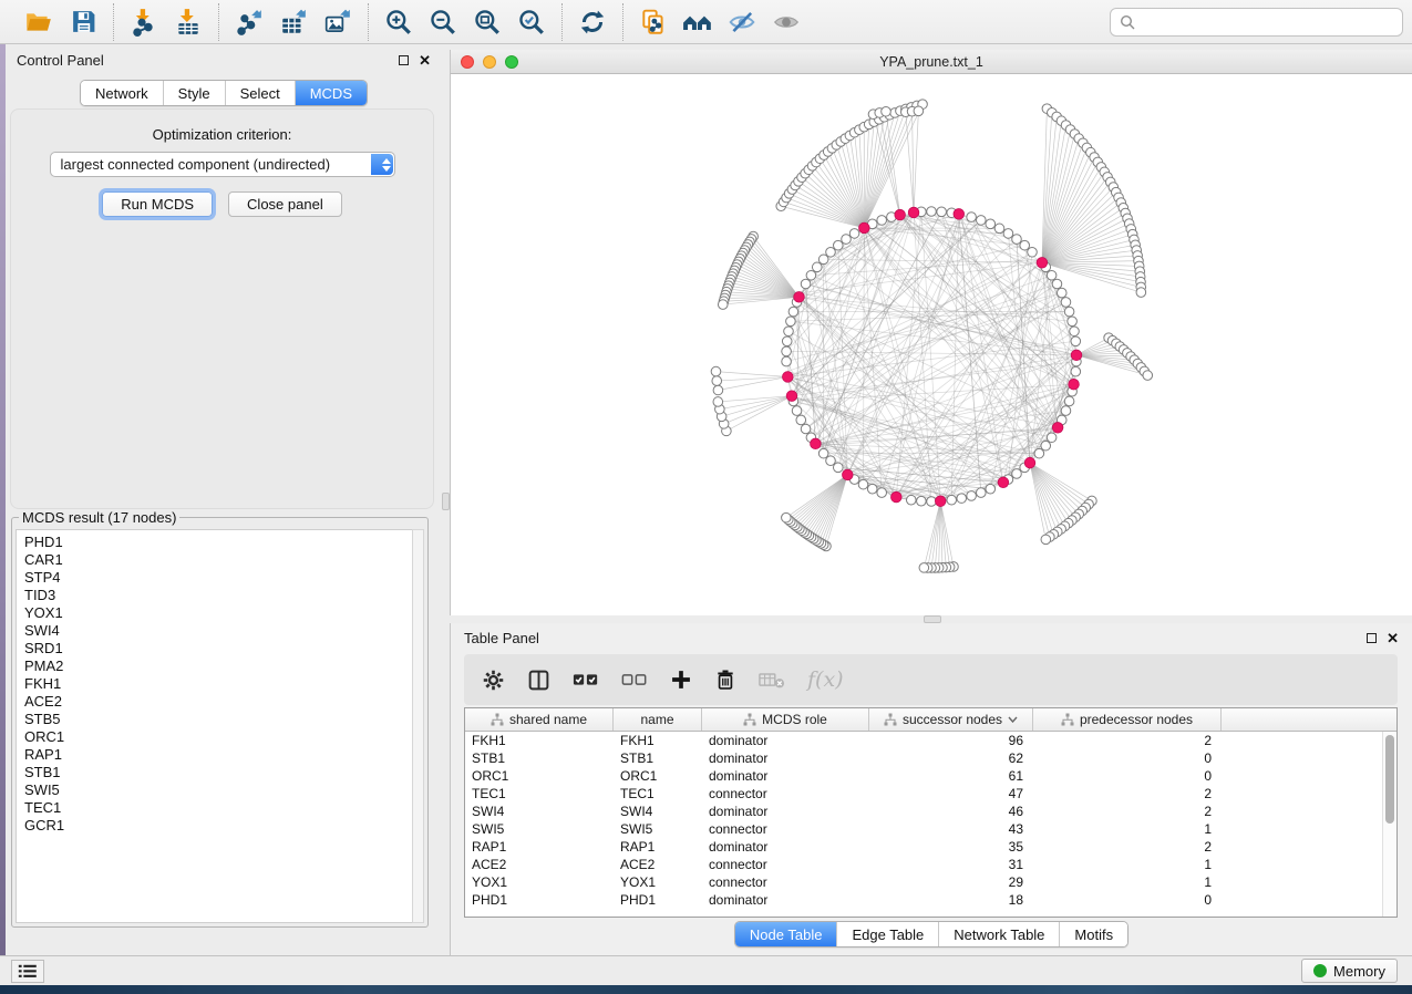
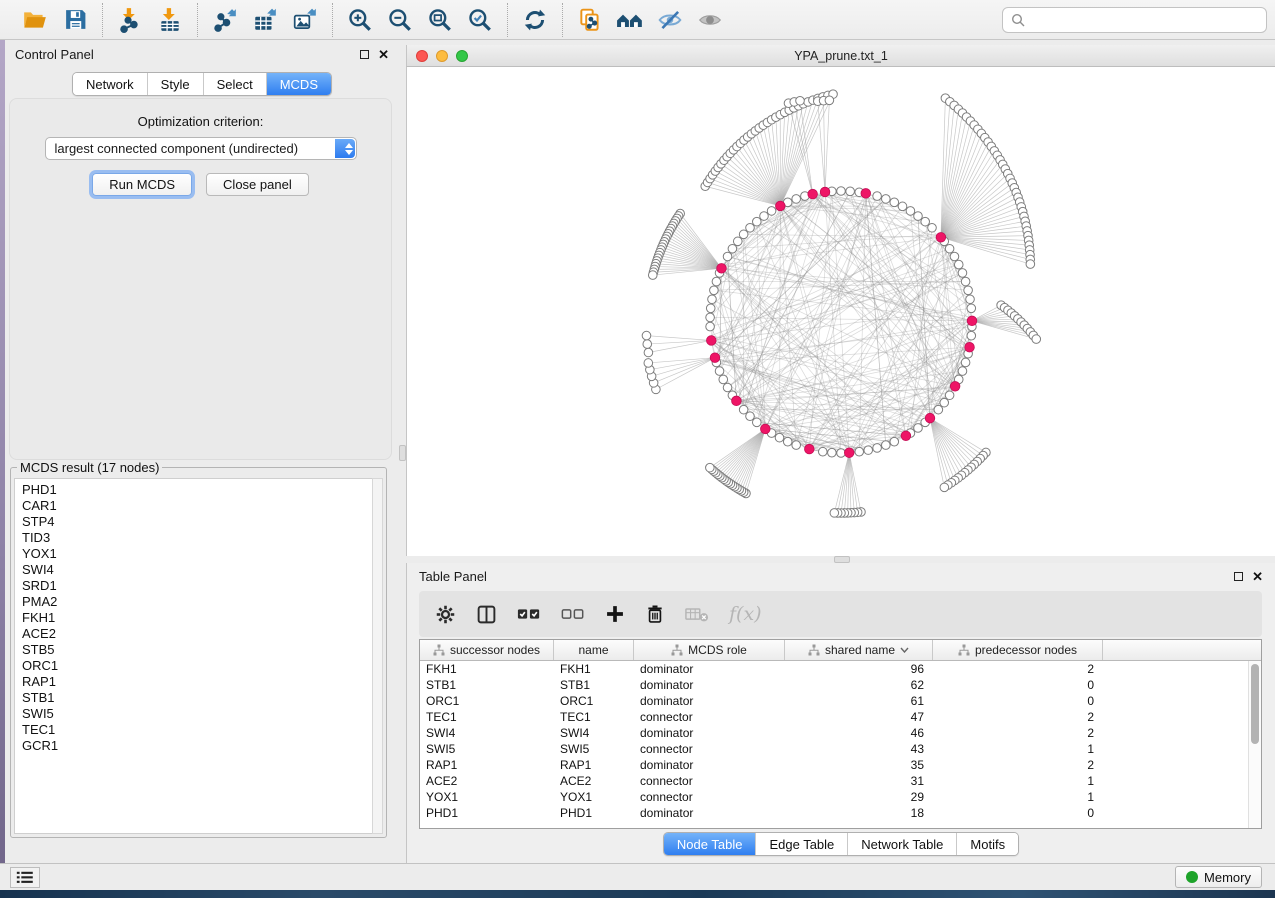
  Control Panel
  ✕
  Network
  Style
  Select
  MCDS
  Optimization criterion:
  largest connected component (undirected)
  Run MCDS
  Close panel
  MCDS result (17 nodes)
  PHD1
  CAR1
  STP4
  TID3
  YOX1
  SWI4
  SRD1
  PMA2
  FKH1
  ACE2
  STB5
  ORC1
  RAP1
  STB1
  SWI5
  TEC1
  GCR1
  YPA_prune.txt_1
  Table Panel
  ✕
  f(x)
- shared name
+ successor nodes
  name
  MCDS role
- successor nodes
+ shared name
  predecessor nodes
  FKH1
  FKH1
  dominator
  96
  2
  STB1
  STB1
  dominator
  62
  0
  ORC1
  ORC1
  dominator
  61
  0
  TEC1
  TEC1
  connector
  47
  2
  SWI4
  SWI4
  dominator
  46
  2
  SWI5
  SWI5
  connector
  43
  1
  RAP1
  RAP1
  dominator
  35
  2
  ACE2
  ACE2
  connector
  31
  1
  YOX1
  YOX1
  connector
  29
  1
  PHD1
  PHD1
  dominator
  18
  0
  Node Table
  Edge Table
  Network Table
  Motifs
  Memory
